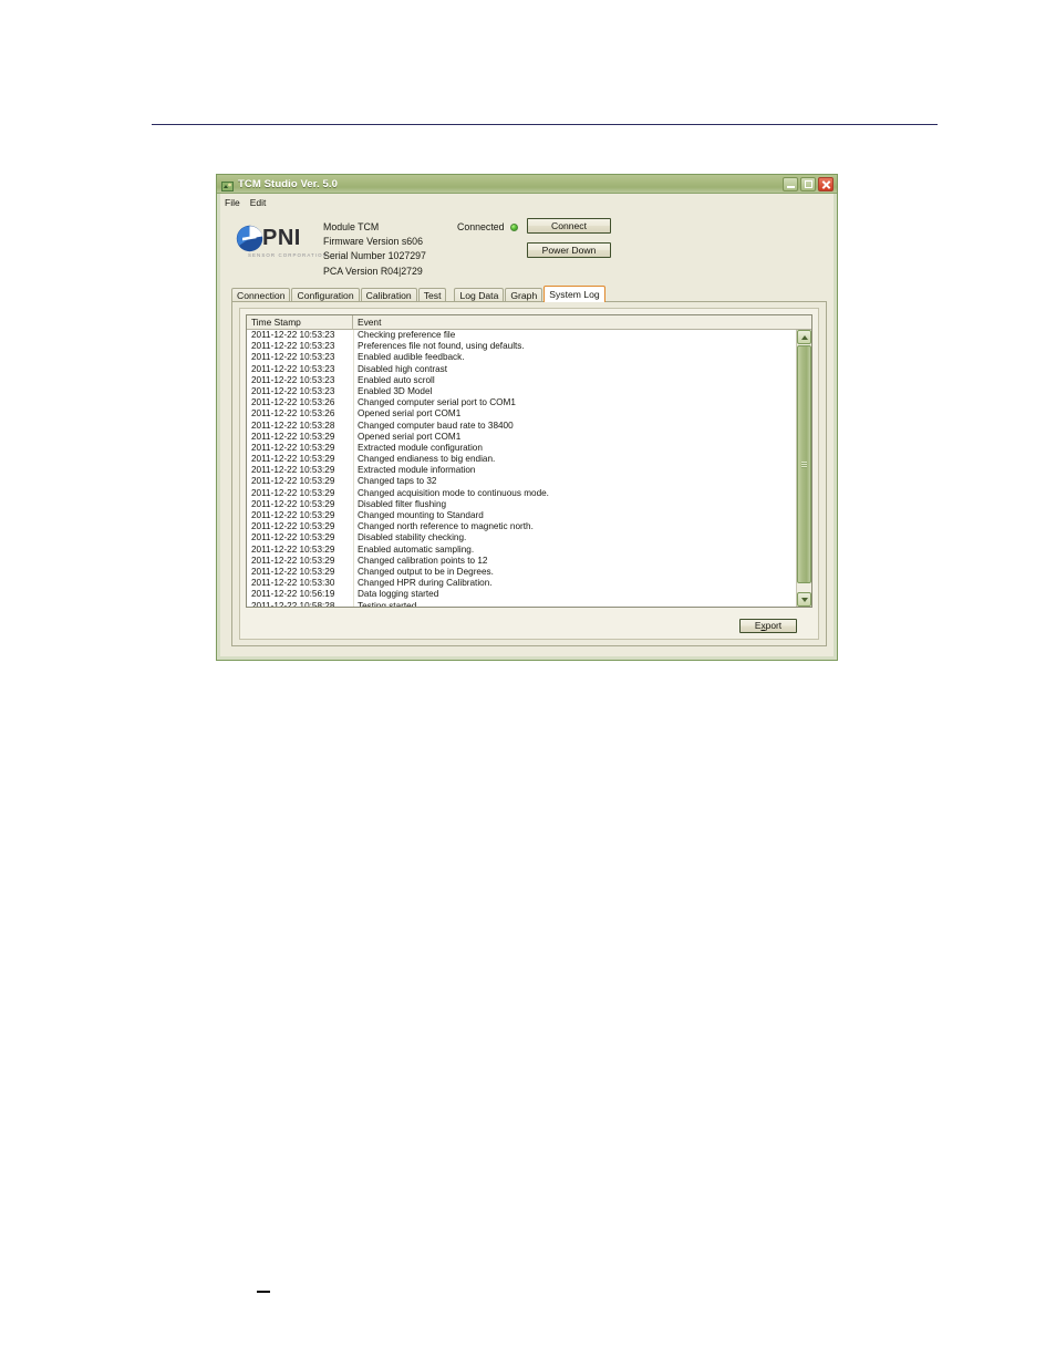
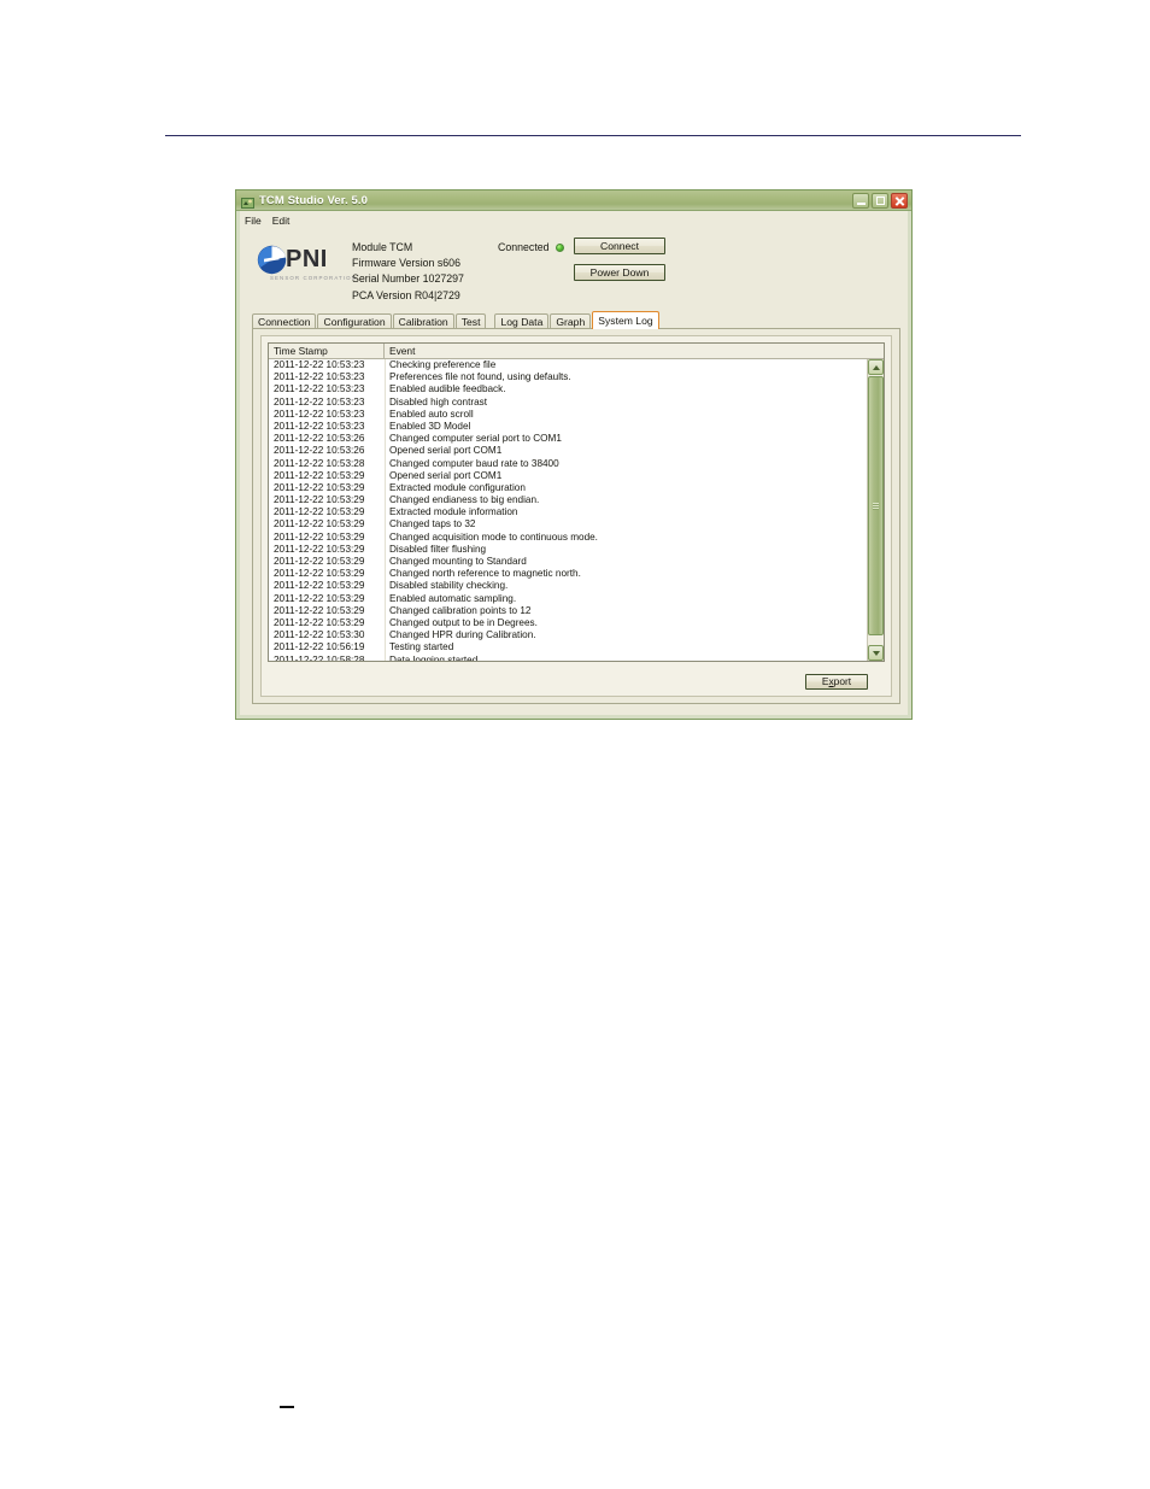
  TCM Studio Ver. 5.0
  File
  Edit
  PNI
  Module TCM
  Firmware Version s606
  Serial Number 1027297
  PCA Version R04|2729
  Connected
  Connect
  Power Down
  Connection
  Configuration
  Calibration
  Test
  Log Data
  Graph
  System Log
  Time Stamp
  Event
  2011-12-22 10:53:23
  Checking preference file
  2011-12-22 10:53:23
  Preferences file not found, using defaults.
  2011-12-22 10:53:23
  Enabled audible feedback.
  2011-12-22 10:53:23
  Disabled high contrast
  2011-12-22 10:53:23
  Enabled auto scroll
  2011-12-22 10:53:23
  Enabled 3D Model
  2011-12-22 10:53:26
  Changed computer serial port to COM1
  2011-12-22 10:53:26
  Opened serial port COM1
  2011-12-22 10:53:28
  Changed computer baud rate to 38400
  2011-12-22 10:53:29
  Opened serial port COM1
  2011-12-22 10:53:29
  Extracted module configuration
  2011-12-22 10:53:29
  Changed endianess to big endian.
  2011-12-22 10:53:29
  Extracted module information
  2011-12-22 10:53:29
  Changed taps to 32
  2011-12-22 10:53:29
  Changed acquisition mode to continuous mode.
  2011-12-22 10:53:29
  Disabled filter flushing
  2011-12-22 10:53:29
  Changed mounting to Standard
  2011-12-22 10:53:29
  Changed north reference to magnetic north.
  2011-12-22 10:53:29
  Disabled stability checking.
  2011-12-22 10:53:29
  Enabled automatic sampling.
  2011-12-22 10:53:29
  Changed calibration points to 12
  2011-12-22 10:53:29
  Changed output to be in Degrees.
  2011-12-22 10:53:30
  Changed HPR during Calibration.
  2011-12-22 10:56:19
- Data logging started
+ Testing started
  2011-12-22 10:58:28
- Testing started
+ Data logging started
  Export
